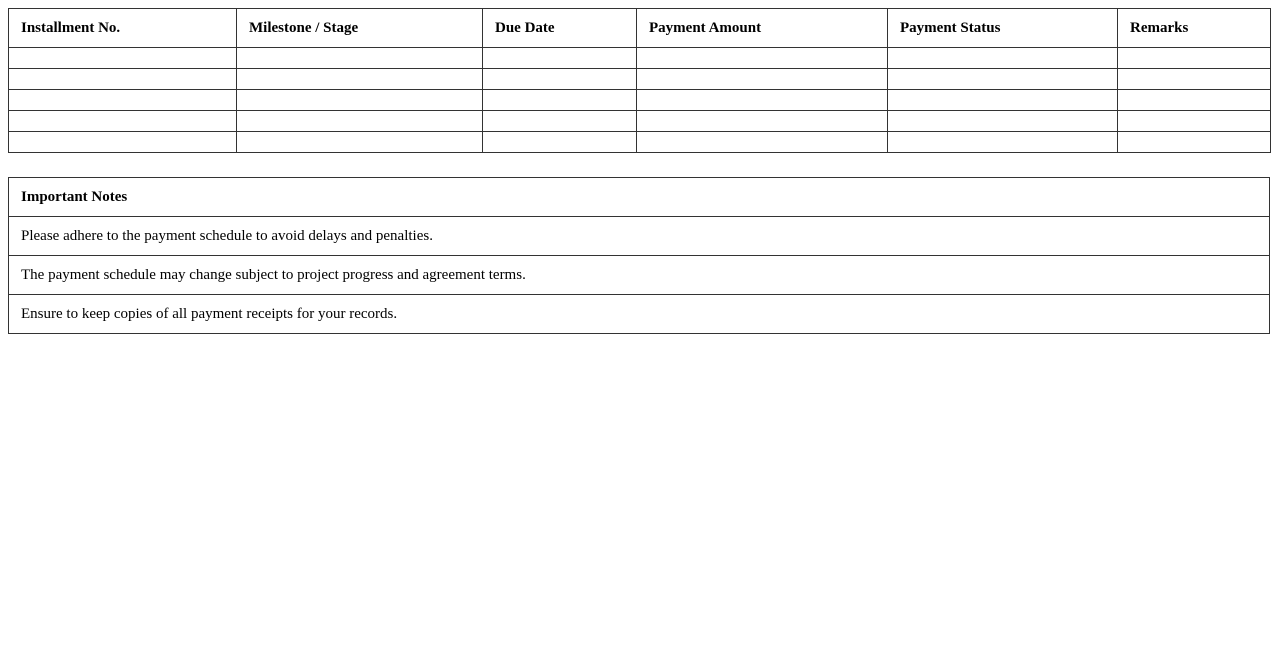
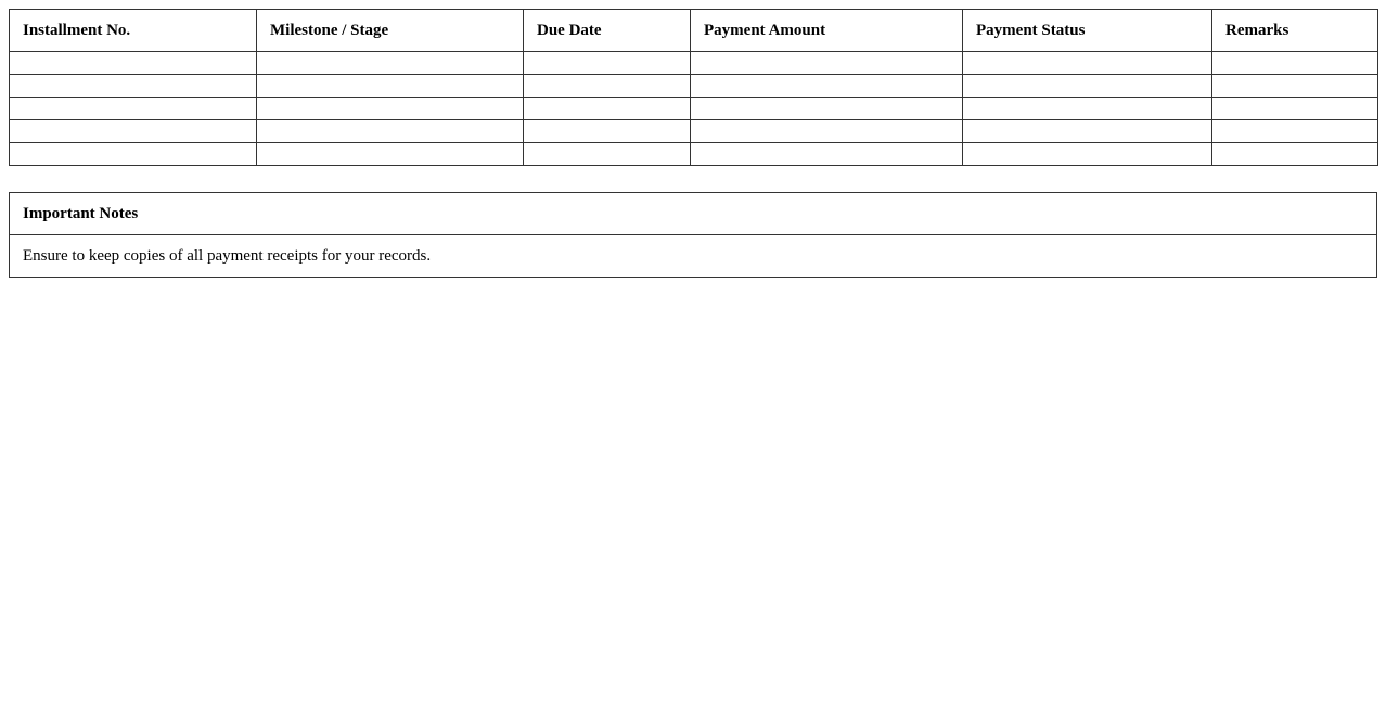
  Installment No.	Milestone / Stage	Due Date	Payment Amount	Payment Status	Remarks
  Important Notes
- Please adhere to the payment schedule to avoid delays and penalties.
- The payment schedule may change subject to project progress and agreement terms.
  Ensure to keep copies of all payment receipts for your records.
